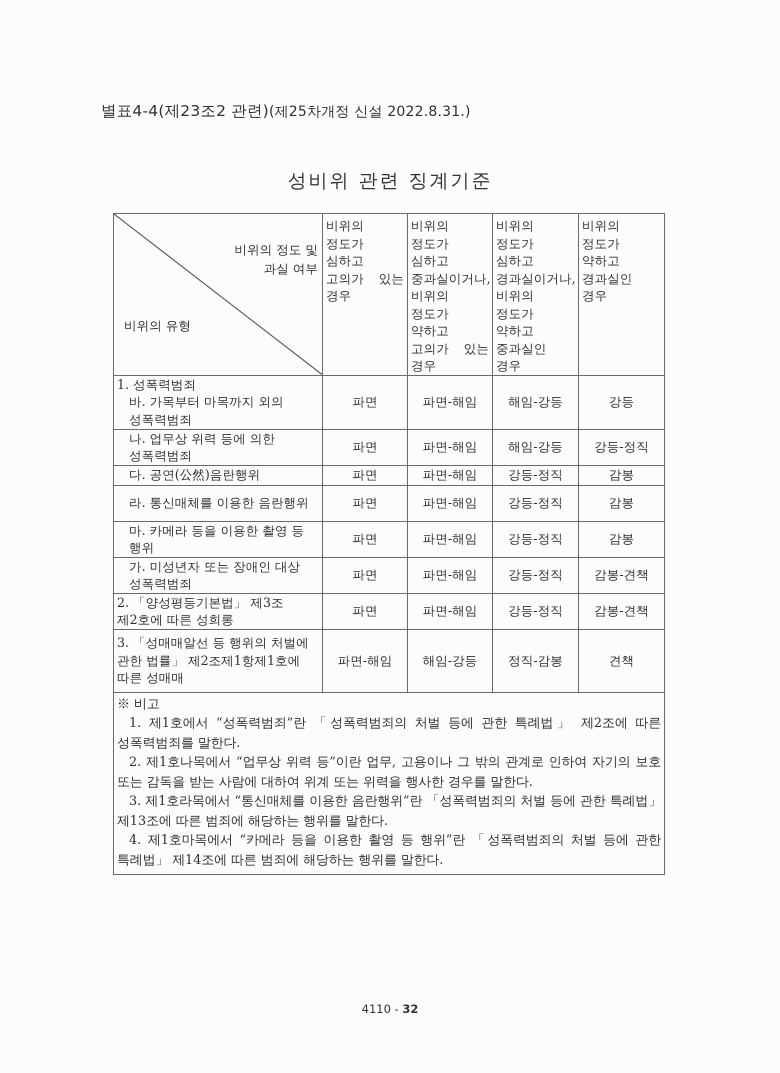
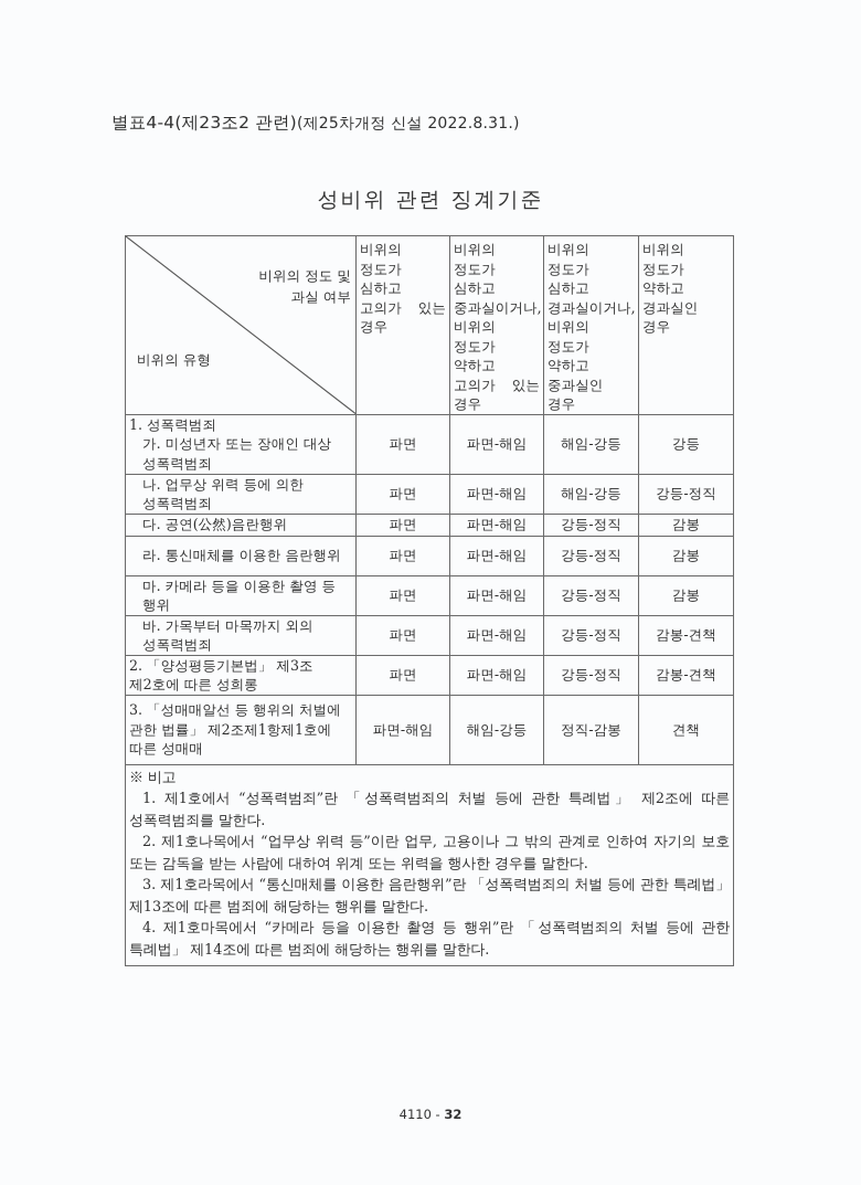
  별표4-4(제23조2 관련)(제25차개정 신설 2022.8.31.)
  성비위 관련 징계기준
  비위의 정도 및 과실 여부 비위의 유형	비위의 정도가 심하고 고의가 있는 경우	비위의 정도가 심하고 중과실이거나, 비위의 정도가 약하고 고의가 있는 경우	비위의 정도가 심하고 경과실이거나, 비위의 정도가 약하고 중과실인 경우	비위의 정도가 약하고 경과실인 경우
- 1. 성폭력범죄 바. 가목부터 마목까지 외의 성폭력범죄	파면	파면-해임	해임-강등	강등
+ 1. 성폭력범죄 가. 미성년자 또는 장애인 대상 성폭력범죄	파면	파면-해임	해임-강등	강등
  나. 업무상 위력 등에 의한 성폭력범죄	파면	파면-해임	해임-강등	강등-정직
  다. 공연(公然)음란행위	파면	파면-해임	강등-정직	감봉
  라. 통신매체를 이용한 음란행위	파면	파면-해임	강등-정직	감봉
  마. 카메라 등을 이용한 촬영 등 행위	파면	파면-해임	강등-정직	감봉
- 가. 미성년자 또는 장애인 대상 성폭력범죄	파면	파면-해임	강등-정직	감봉-견책
+ 바. 가목부터 마목까지 외의 성폭력범죄	파면	파면-해임	강등-정직	감봉-견책
  2. 「양성평등기본법」 제3조 제2호에 따른 성희롱	파면	파면-해임	강등-정직	감봉-견책
  3. 「성매매알선 등 행위의 처벌에 관한 법률」 제2조제1항제1호에 따른 성매매	파면-해임	해임-강등	정직-감봉	견책
  ※ 비고 1. 제1호에서 “성폭력범죄”란 「성폭력범죄의 처벌 등에 관한 특례법」 제2조에 따른 성폭력범죄를 말한다. 2. 제1호나목에서 “업무상 위력 등”이란 업무, 고용이나 그 밖의 관계로 인하여 자기의 보호 또는 감독을 받는 사람에 대하여 위계 또는 위력을 행사한 경우를 말한다. 3. 제1호라목에서 “통신매체를 이용한 음란행위”란 「성폭력범죄의 처벌 등에 관한 특례법」 제13조에 따른 범죄에 해당하는 행위를 말한다. 4. 제1호마목에서 “카메라 등을 이용한 촬영 등 행위”란 「성폭력범죄의 처벌 등에 관한 특례법」 제14조에 따른 범죄에 해당하는 행위를 말한다.
  4110 - 32
